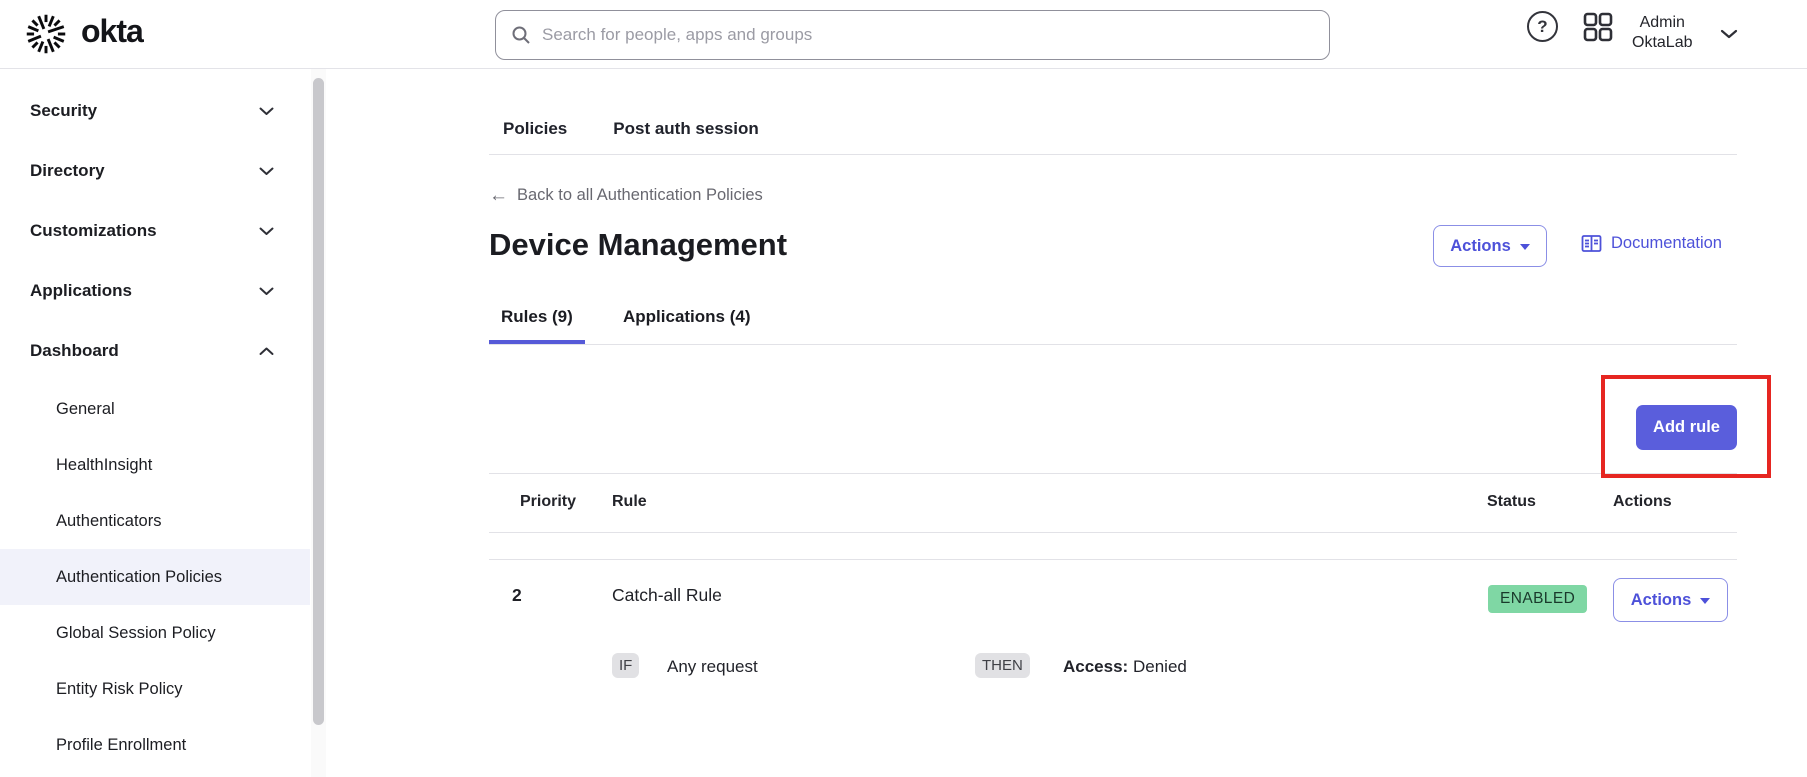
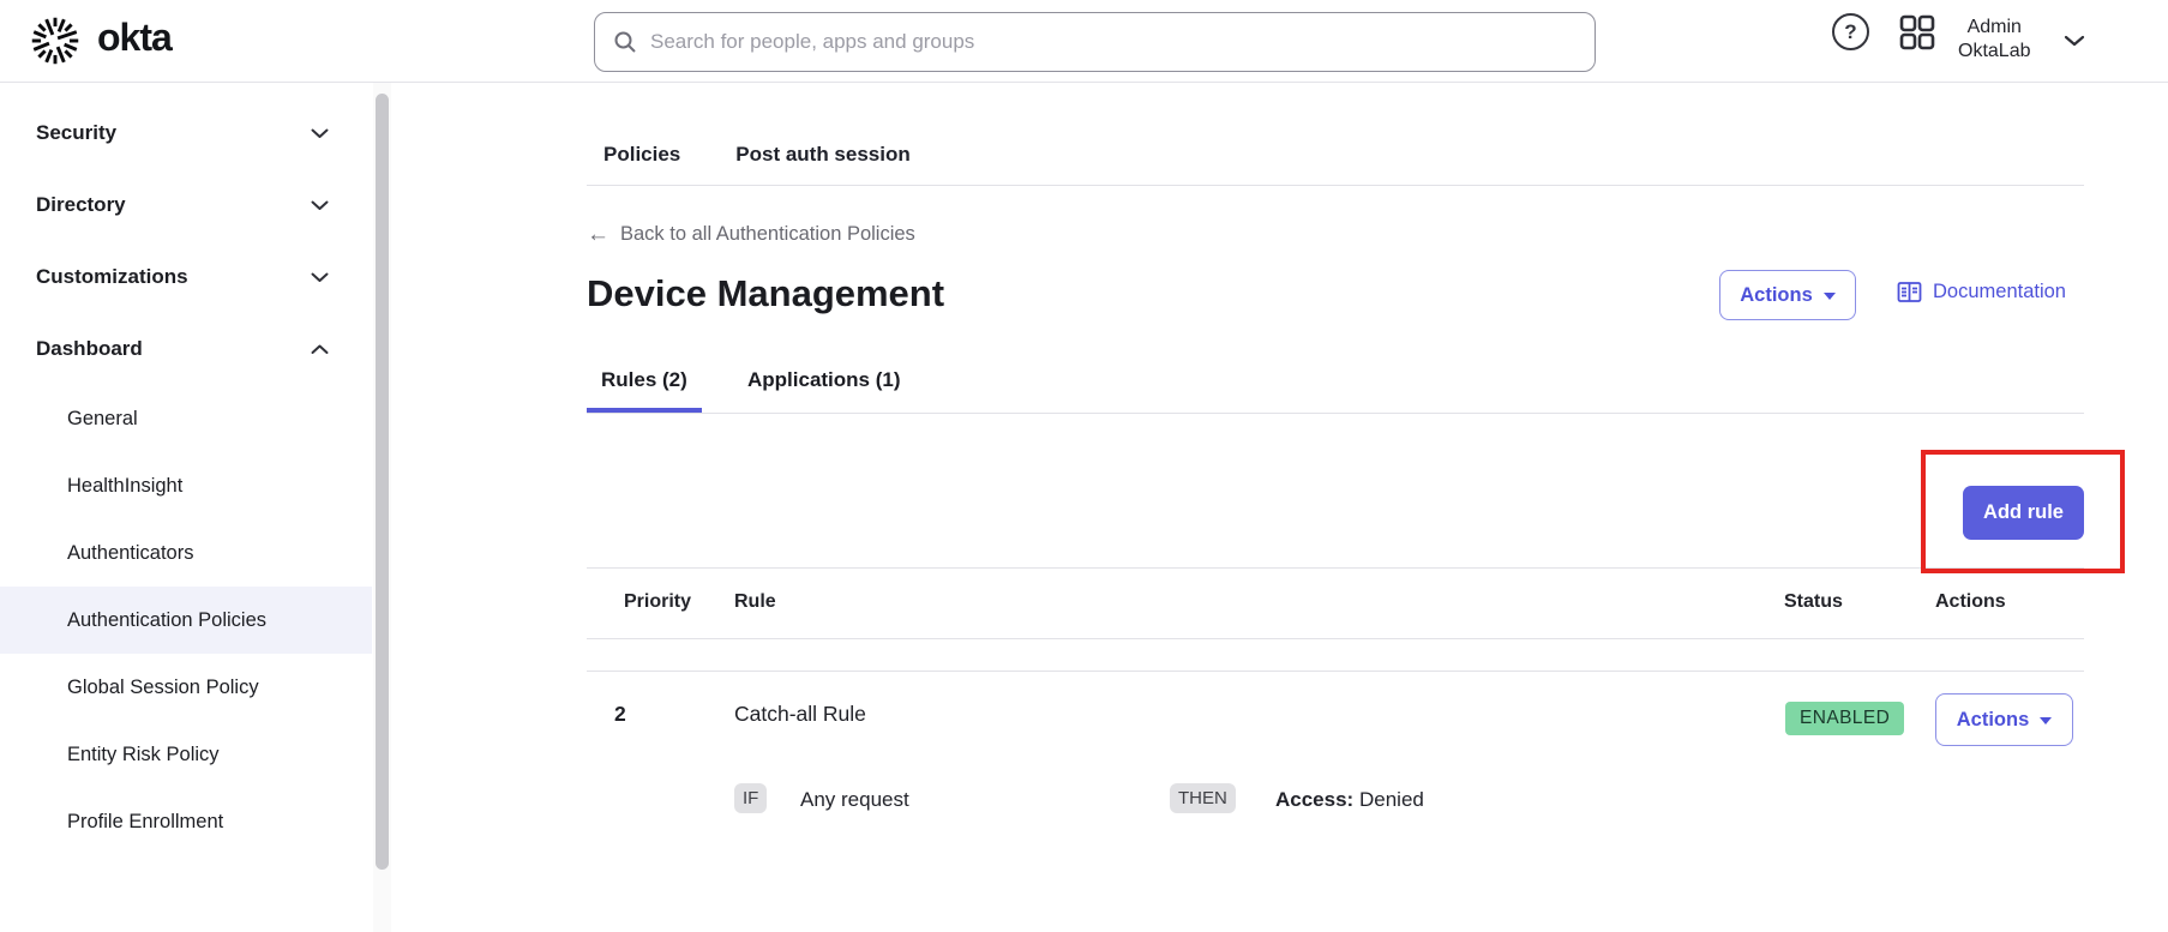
  okta
  Search for people, apps and groups
  ?
  Admin
  OktaLab
  Security
  Directory
  Customizations
- Applications
  Dashboard
  General
  HealthInsight
  Authenticators
  Authentication Policies
  Global Session Policy
  Entity Risk Policy
  Profile Enrollment
  Policies
  Post auth session
  ←
  Back to all Authentication Policies
  Device Management
  Actions
  Documentation
- Rules (9)
+ Rules (2)
- Applications (4)
+ Applications (1)
  Add rule
  Priority
  Rule
  Status
  Actions
  2
  Catch-all Rule
  ENABLED
  Actions
  IF
  Any request
  THEN
  Access:
  Denied
